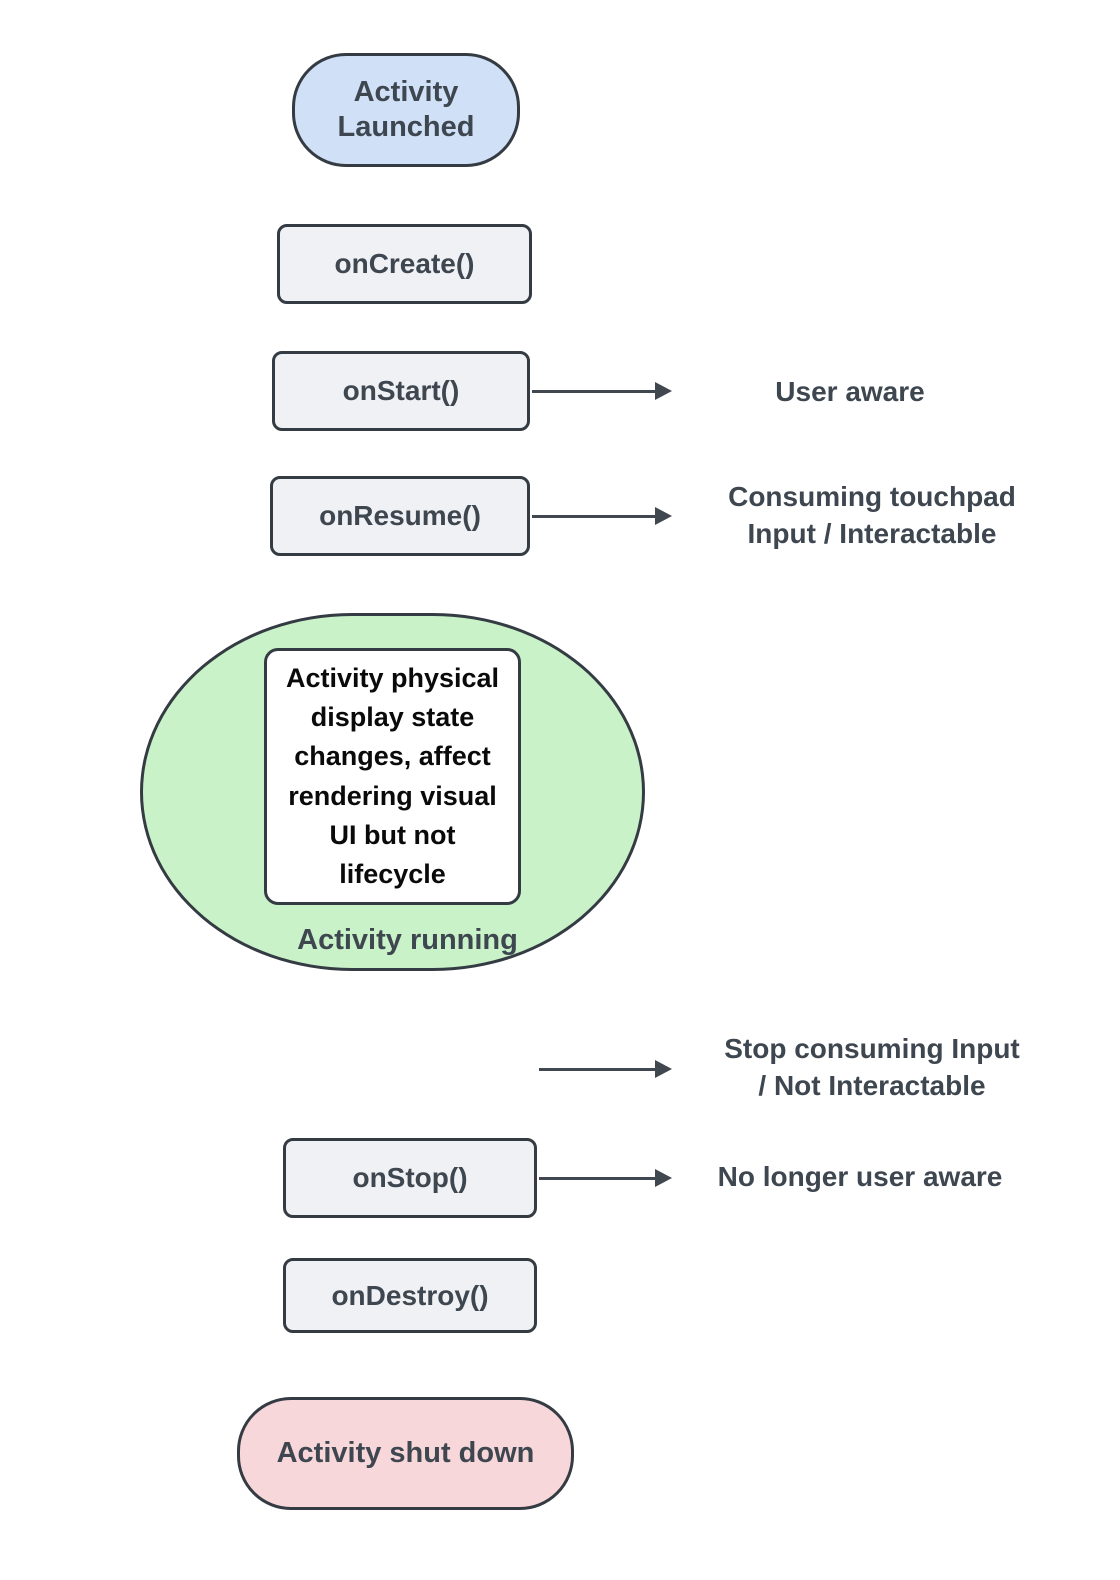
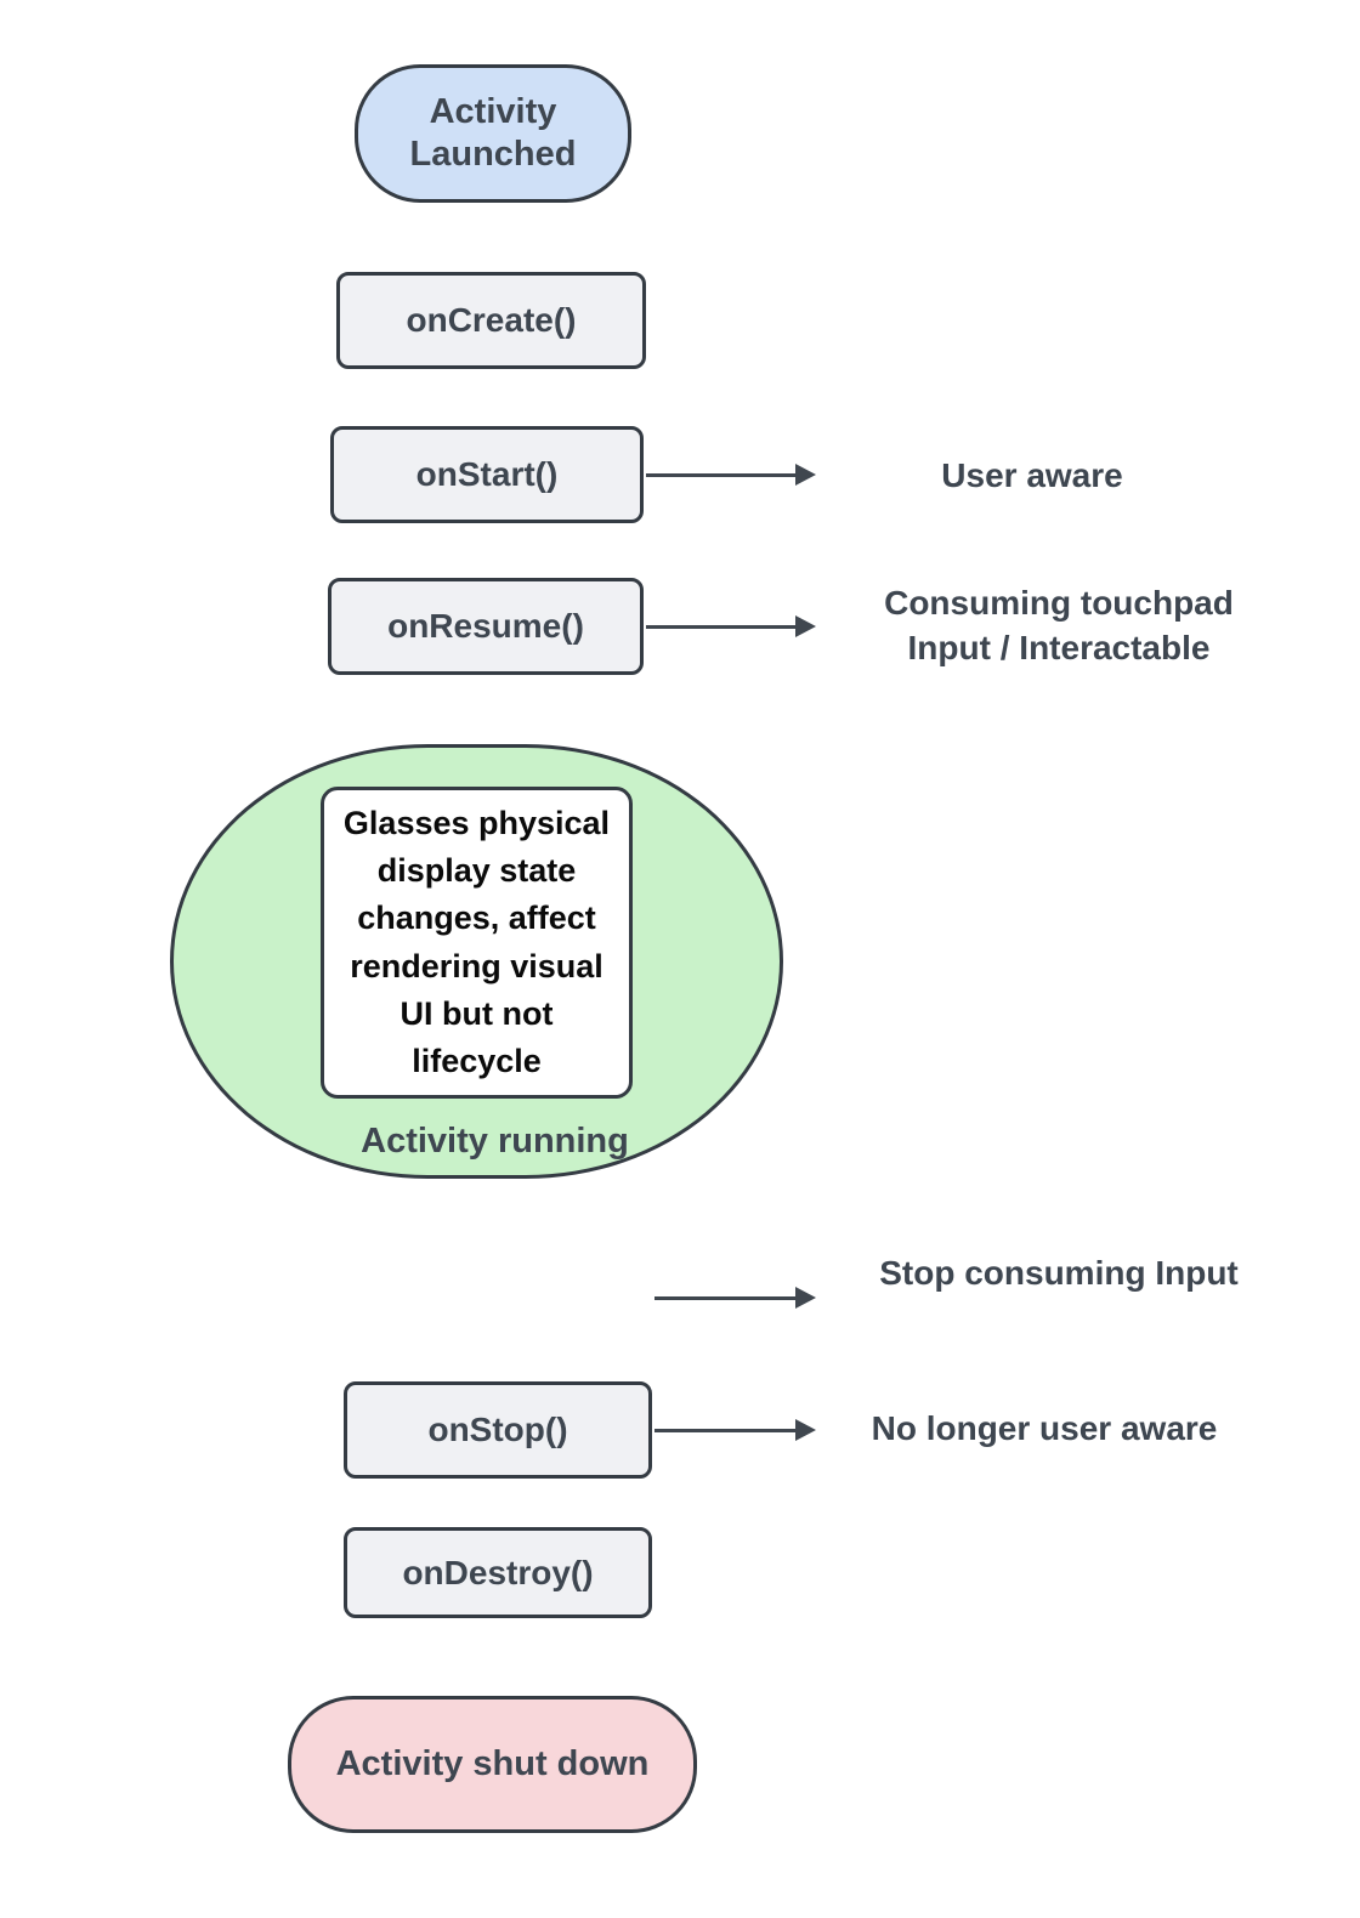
  Activity
  Launched
  onCreate()
  onStart()
  User aware
  onResume()
  Consuming touchpad
  Input / Interactable
- Activity physical display state changes, affect rendering visual UI but not lifecycle
+ Glasses physical display state changes, affect rendering visual UI but not lifecycle
  Activity running
  Stop consuming Input
- / Not Interactable
  onStop()
  No longer user aware
  onDestroy()
  Activity shut down
